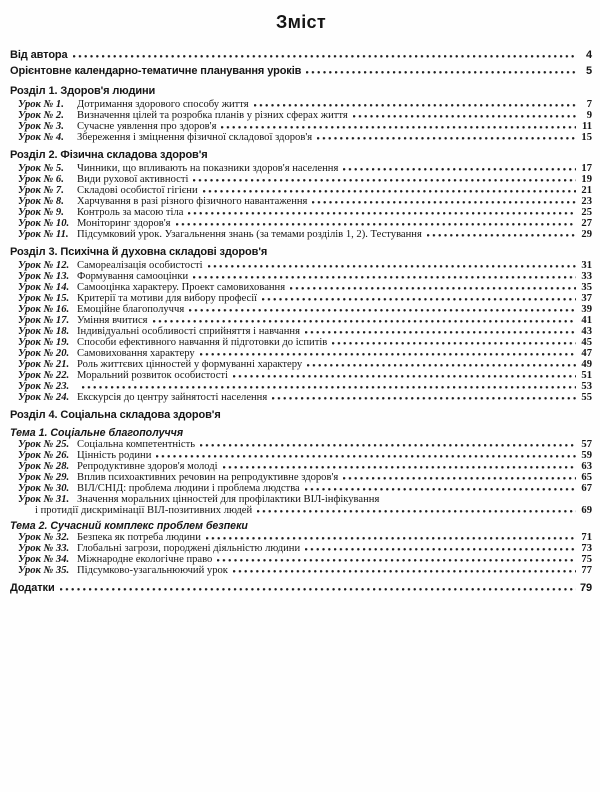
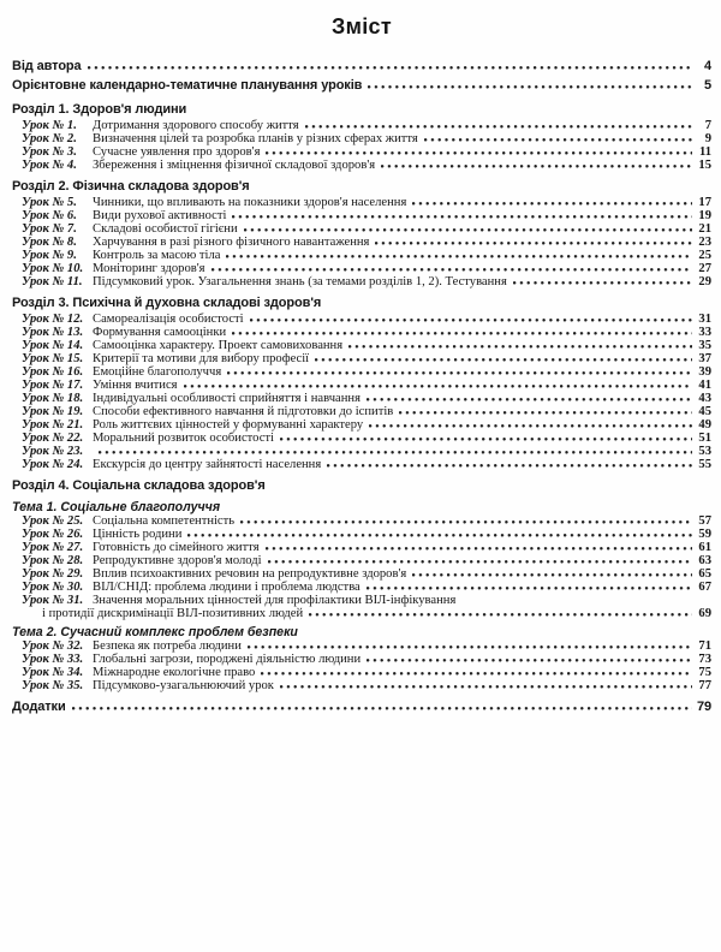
  Зміст
  Від автора
  4
  Орієнтовне календарно-тематичне планування уроків
  5
  Розділ 1. Здоров'я людини
  Урок № 1.
  Дотримання здорового способу життя
  7
  Урок № 2.
  Визначення цілей та розробка планів у різних сферах життя
  9
  Урок № 3.
  Сучасне уявлення про здоров'я
  11
  Урок № 4.
  Збереження і зміцнення фізичної складової здоров'я
  15
  Розділ 2. Фізична складова здоров'я
  Урок № 5.
  Чинники, що впливають на показники здоров'я населення
  17
  Урок № 6.
  Види рухової активності
  19
  Урок № 7.
  Складові особистої гігієни
  21
  Урок № 8.
  Харчування в разі різного фізичного навантаження
  23
  Урок № 9.
  Контроль за масою тіла
  25
  Урок № 10.
  Моніторинг здоров'я
  27
  Урок № 11.
  Підсумковий урок. Узагальнення знань (за темами розділів 1, 2). Тестування
  29
  Розділ 3. Психічна й духовна складові здоров'я
  Урок № 12.
  Самореалізація особистості
  31
  Урок № 13.
  Формування самооцінки
  33
  Урок № 14.
  Самооцінка характеру. Проект самовиховання
  35
  Урок № 15.
  Критерії та мотиви для вибору професії
  37
  Урок № 16.
  Емоційне благополуччя
  39
  Урок № 17.
  Уміння вчитися
  41
  Урок № 18.
  Індивідуальні особливості сприйняття і навчання
  43
  Урок № 19.
  Способи ефективного навчання й підготовки до іспитів
  45
- Урок № 20.
- Самовиховання характеру
- 47
  Урок № 21.
  Роль життєвих цінностей у формуванні характеру
  49
  Урок № 22.
  Моральний розвиток особистості
  51
  Урок № 23.
  53
  Урок № 24.
  Екскурсія до центру зайнятості населення
  55
  Розділ 4. Соціальна складова здоров'я
  Тема 1. Соціальне благополуччя
  Урок № 25.
  Соціальна компетентність
  57
  Урок № 26.
  Цінність родини
  59
+ Урок № 27.
+ Готовність до сімейного життя
+ 61
  Урок № 28.
  Репродуктивне здоров'я молоді
  63
  Урок № 29.
  Вплив психоактивних речовин на репродуктивне здоров'я
  65
  Урок № 30.
  ВІЛ/СНІД: проблема людини і проблема людства
  67
  Урок № 31.
  Значення моральних цінностей для профілактики ВІЛ-інфікування
  і протидії дискримінації ВІЛ-позитивних людей
  69
  Тема 2. Сучасний комплекс проблем безпеки
  Урок № 32.
  Безпека як потреба людини
  71
  Урок № 33.
  Глобальні загрози, породжені діяльністю людини
  73
  Урок № 34.
  Міжнародне екологічне право
  75
  Урок № 35.
  Підсумково-узагальнюючий урок
  77
  Додатки
  79
